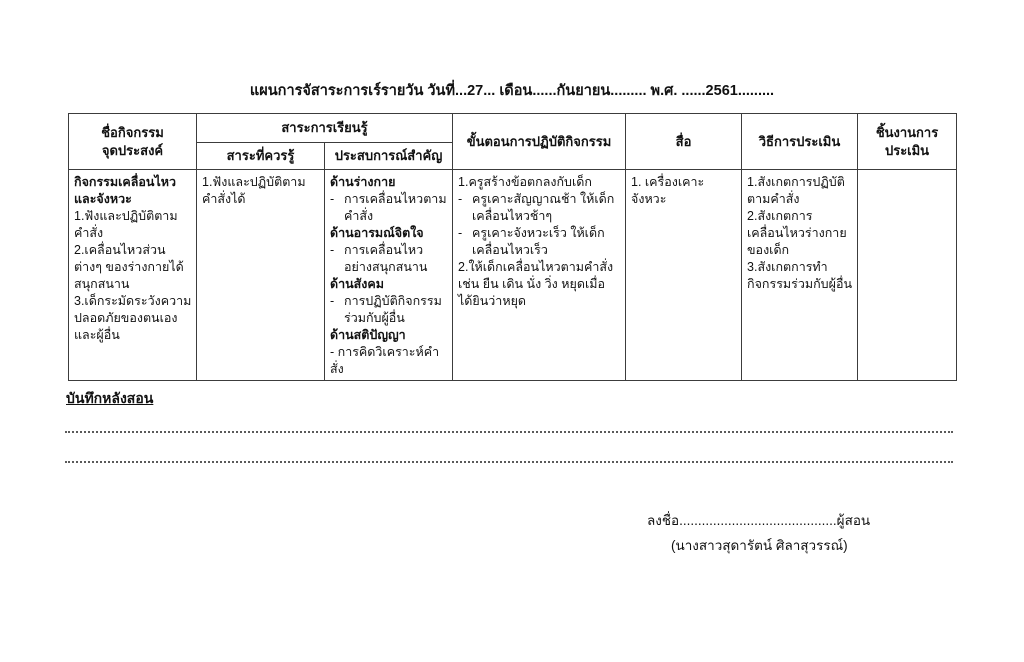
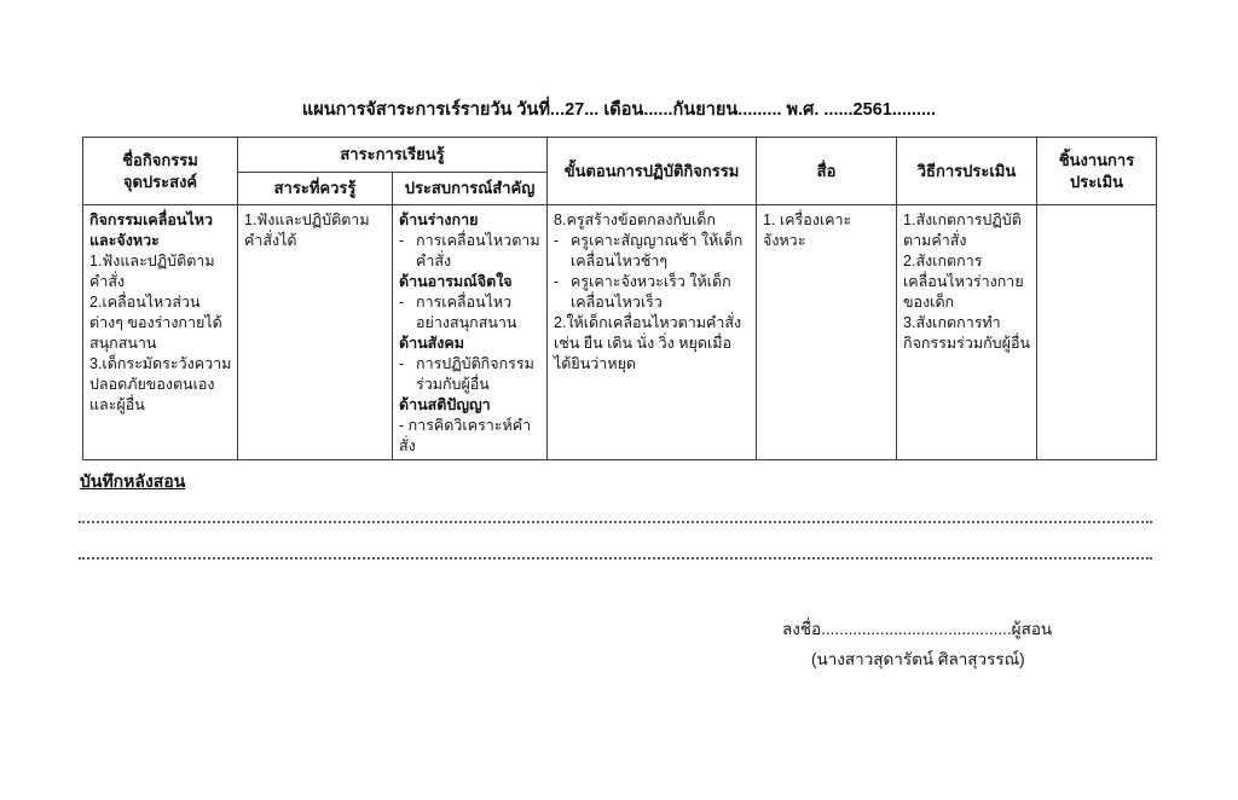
  แผนการจัสาระการเร์รายวัน วันที่...27... เดือน......กันยายน......... พ.ศ. ......2561.........
  ชื่อกิจกรรม จุดประสงค์	สาระการเรียนรู้	ขั้นตอนการปฏิบัติกิจกรรม	สื่อ	วิธีการประเมิน	ชิ้นงานการ ประเมิน
  สาระที่ควรรู้	ประสบการณ์สำคัญ
- กิจกรรมเคลื่อนไหวและ​จังหวะ1.ฟังและปฏิบัติตามคำ​สั่ง2.เคลื่อนไหวส่วนต่างๆ ​ของร่างกายได้​สนุกสนาน3.เด็กระมัดระวังความ​ปลอดภัยของตนเอง​และผู้อื่น	1.ฟังและปฏิบัติตามคำ​สั่งได้	ด้านร่างกาย- การเคลื่อนไหวตาม​คำสั่งด้านอารมณ์จิตใจ- การเคลื่อนไหวอย่าง​สนุกสนานด้านสังคม- การปฏิบัติกิจกรรม​ร่วมกับผู้อื่นด้านสติปัญญา- การคิดวิเคราะห์คำสั่ง	1.ครูสร้างข้อตกลงกับเด็ก- ครูเคาะสัญญาณช้า ให้เด็ก​เคลื่อนไหวช้าๆ- ครูเคาะจังหวะเร็ว ให้เด็ก​เคลื่อนไหวเร็ว2.ให้เด็กเคลื่อนไหวตามคำสั่ง ​เช่น ยืน เดิน นั่ง วิ่ง หยุดเมื่อ​ได้ยินว่าหยุด	1. เครื่องเคาะจังหวะ	1.สังเกตการปฏิบัติ​ตามคำสั่ง2.สังเกตการ​เคลื่อนไหวร่างกาย​ของเด็ก3.สังเกตการทำ​กิจกรรมร่วมกับผู้อื่น
+ กิจกรรมเคลื่อนไหวและ​จังหวะ1.ฟังและปฏิบัติตามคำ​สั่ง2.เคลื่อนไหวส่วนต่างๆ ​ของร่างกายได้​สนุกสนาน3.เด็กระมัดระวังความ​ปลอดภัยของตนเอง​และผู้อื่น	1.ฟังและปฏิบัติตามคำ​สั่งได้	ด้านร่างกาย- การเคลื่อนไหวตาม​คำสั่งด้านอารมณ์จิตใจ- การเคลื่อนไหวอย่าง​สนุกสนานด้านสังคม- การปฏิบัติกิจกรรม​ร่วมกับผู้อื่นด้านสติปัญญา- การคิดวิเคราะห์คำสั่ง	8.ครูสร้างข้อตกลงกับเด็ก- ครูเคาะสัญญาณช้า ให้เด็ก​เคลื่อนไหวช้าๆ- ครูเคาะจังหวะเร็ว ให้เด็ก​เคลื่อนไหวเร็ว2.ให้เด็กเคลื่อนไหวตามคำสั่ง ​เช่น ยืน เดิน นั่ง วิ่ง หยุดเมื่อ​ได้ยินว่าหยุด	1. เครื่องเคาะจังหวะ	1.สังเกตการปฏิบัติ​ตามคำสั่ง2.สังเกตการ​เคลื่อนไหวร่างกาย​ของเด็ก3.สังเกตการทำ​กิจกรรมร่วมกับผู้อื่น
  บันทึกหลังสอน
  ลงชื่อ..........................................ผู้สอน
  (นางสาวสุดารัตน์ ศิลาสุวรรณ์)
